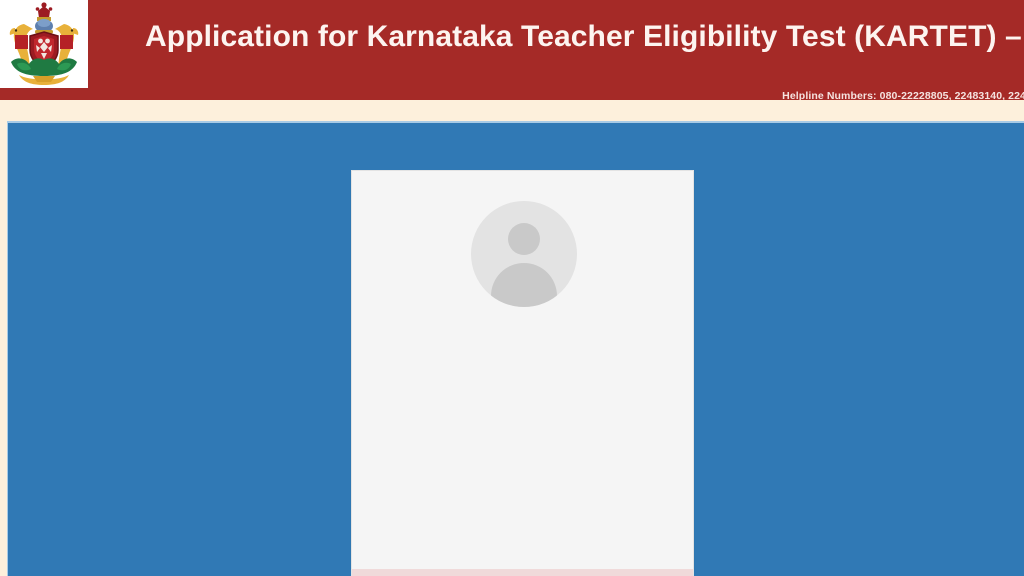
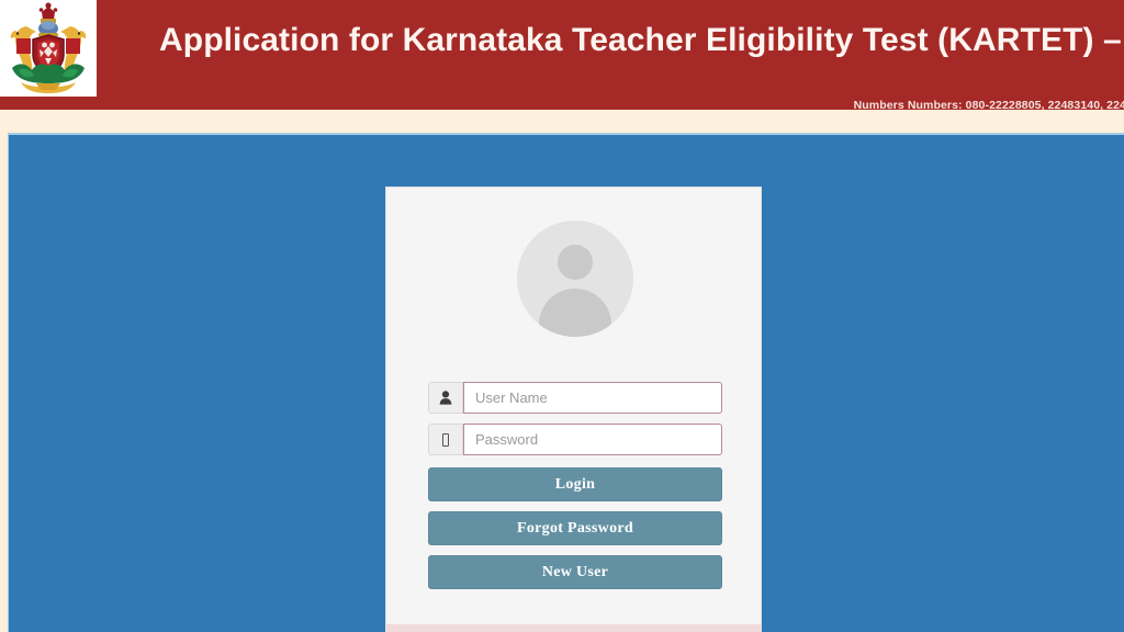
  Application for Karnataka Teacher Eligibility Test (KARTET) –
- Helpline Numbers: 080-22228805, 22483140, 224
+ Numbers Numbers: 080-22228805, 22483140, 224
+ User Name
+ Password
+ Login
+ Forgot Password
+ New User
